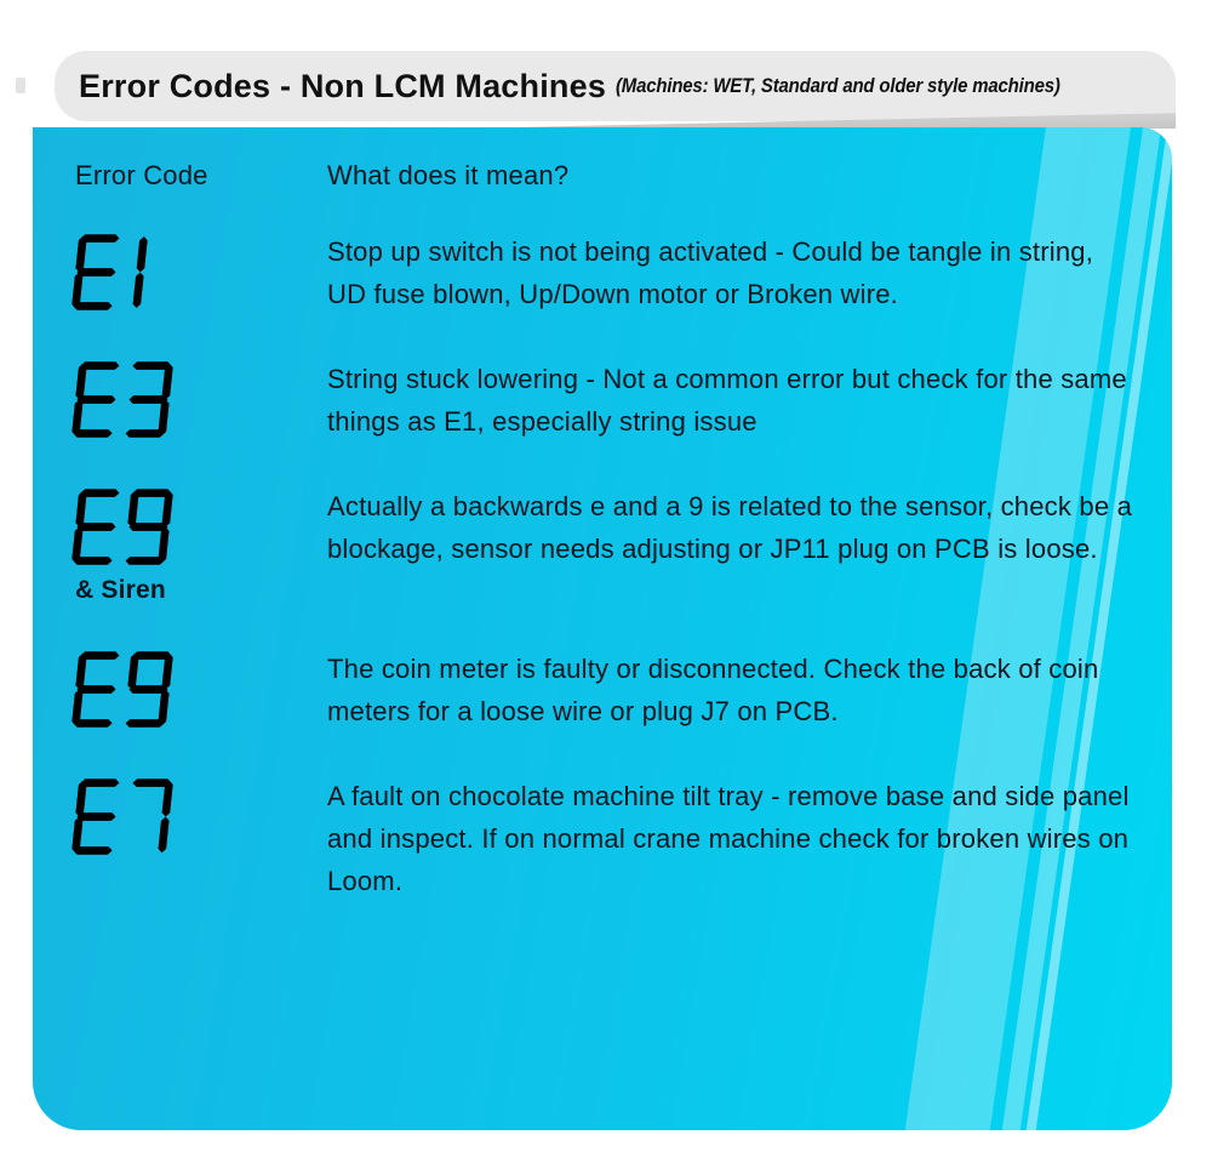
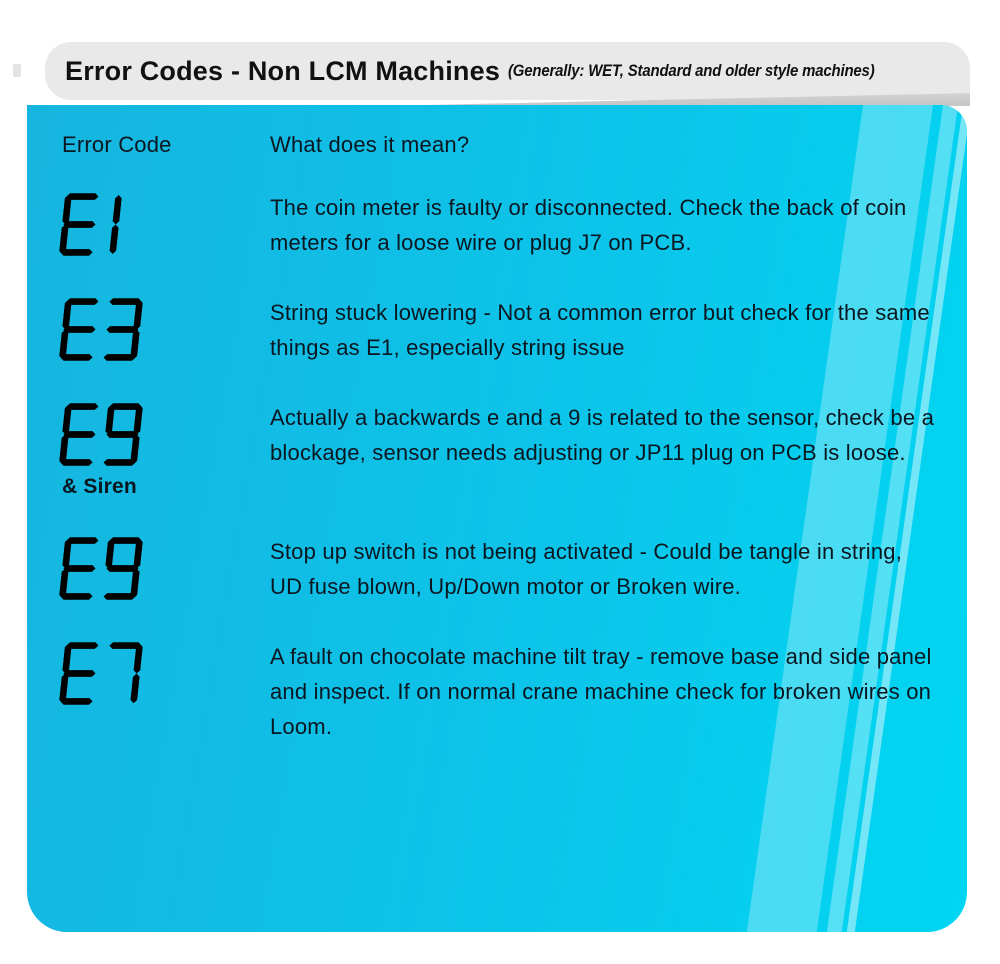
  Error Codes - Non LCM Machines
- (Machines: WET, Standard and older style machines)
+ (Generally: WET, Standard and older style machines)
  Error Code
  What does it mean?
- Stop up switch is not being activated - Could be tangle in string, UD fuse blown, Up/Down motor or Broken wire.
+ The coin meter is faulty or disconnected. Check the back of coin meters for a loose wire or plug J7 on PCB.
  String stuck lowering - Not a common error but check for the same things as E1, especially string issue
  & Siren
  Actually a backwards e and a 9 is related to the sensor, check be a blockage, sensor needs adjusting or JP11 plug on PCB is loose.
- The coin meter is faulty or disconnected. Check the back of coin meters for a loose wire or plug J7 on PCB.
+ Stop up switch is not being activated - Could be tangle in string, UD fuse blown, Up/Down motor or Broken wire.
  A fault on chocolate machine tilt tray - remove base and side panel and inspect. If on normal crane machine check for broken wires on Loom.
